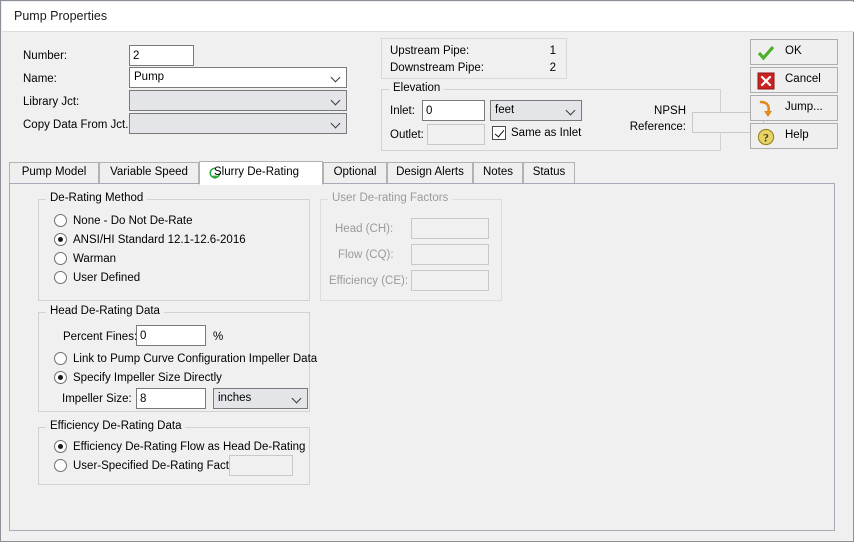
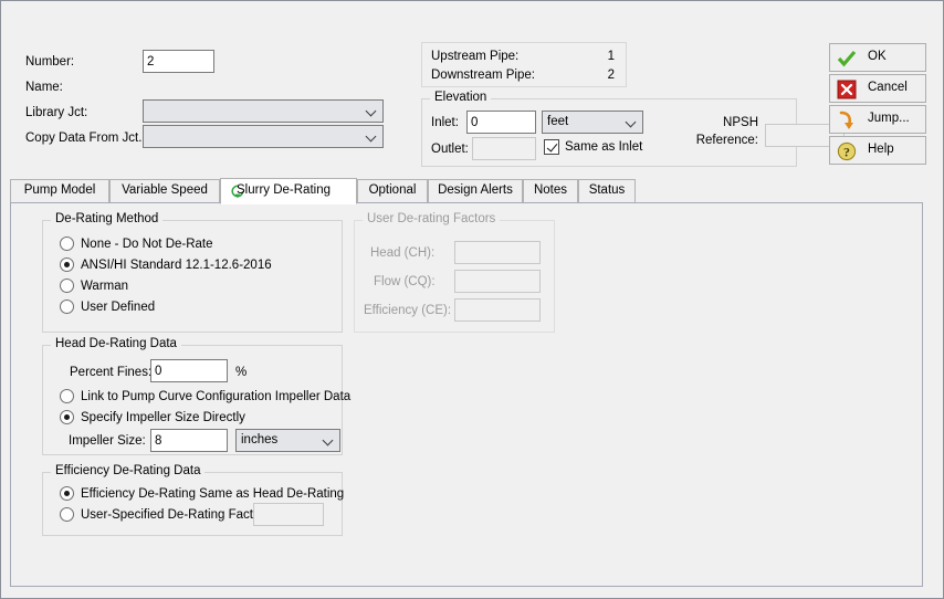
- Pump Properties
  Number:
  2
  Name:
- Pump
  Library Jct:
  Copy Data From Jct.
  Upstream Pipe:
  1
  Downstream Pipe:
  2
  Elevation
  Inlet:
  0
  feet
  Outlet:
  Same as Inlet
  NPSH
  Reference:
  OK
  Cancel
  Jump...
  ?
  Help
  Pump Model
  Variable Speed
  Slurry De-Rating
  Optional
  Design Alerts
  Notes
  Status
  De-Rating Method
  None - Do Not De-Rate
  ANSI/HI Standard 12.1-12.6-2016
  Warman
  User Defined
  User De-rating Factors
  Head (CH):
  Flow (CQ):
  Efficiency (CE):
  Head De-Rating Data
  Percent Fines
  0
  %
  Link to Pump Curve Configuration Impeller Data
  Specify Impeller Size Directly
  Impeller Size:
  8
  inches
  Efficiency De-Rating Data
- Efficiency De-Rating Flow as Head De-Rating
+ Efficiency De-Rating Same as Head De-Rating
  User-Specified De-Rating Fact
